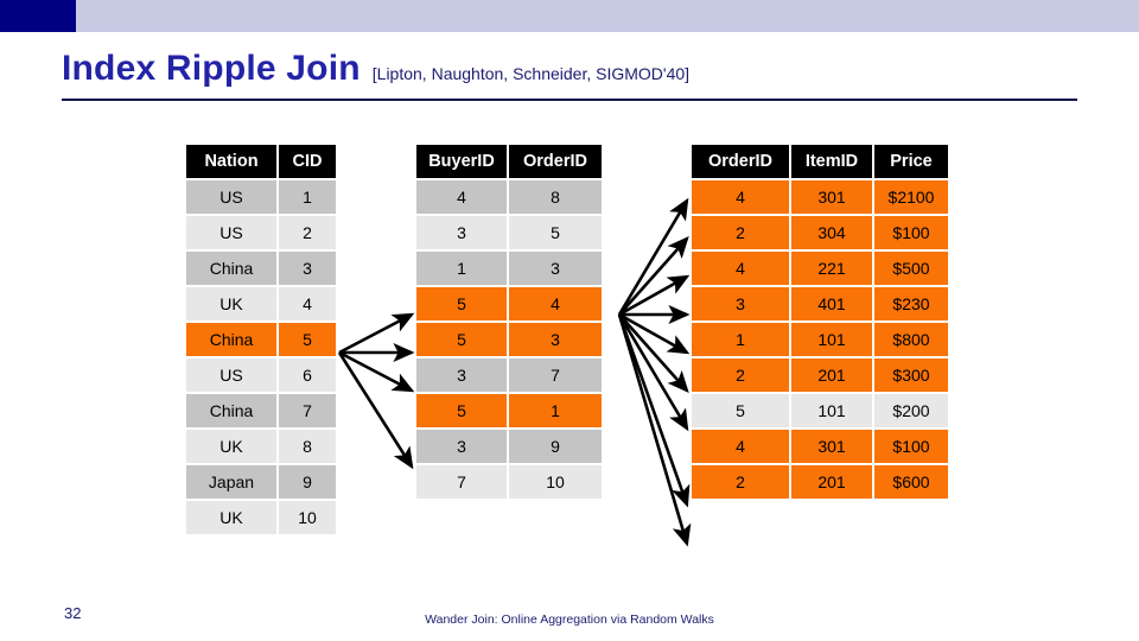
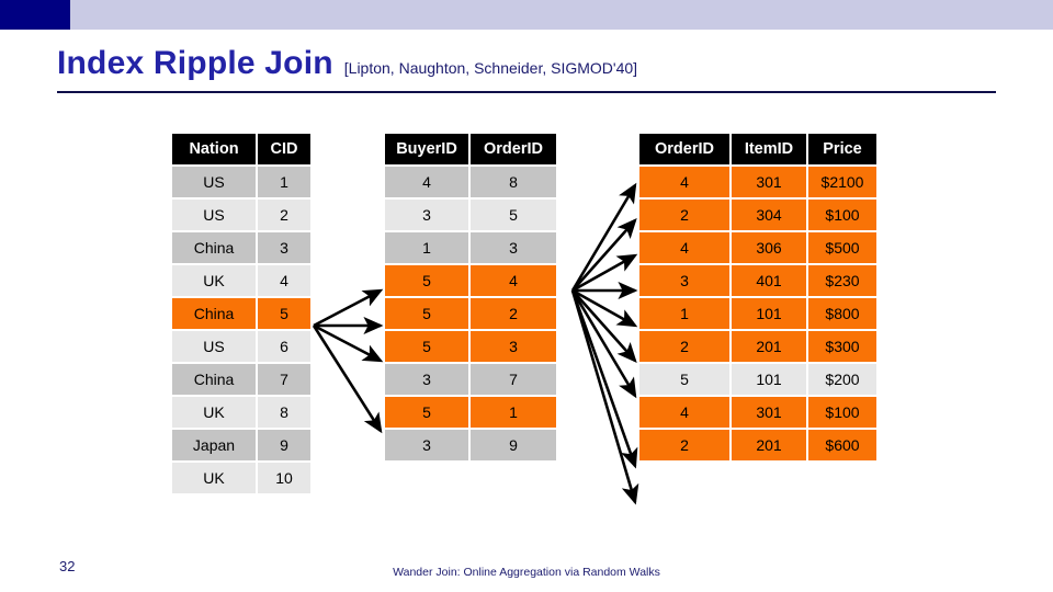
  Index Ripple Join
  [Lipton, Naughton, Schneider, SIGMOD'40]
  Nation	CID
  US	1
  US	2
  China	3
  UK	4
  China	5
  US	6
  China	7
  UK	8
  Japan	9
  UK	10
  BuyerID	OrderID
  4	8
  3	5
  1	3
  5	4
+ 5	2
  5	3
  3	7
  5	1
  3	9
- 7	10
  OrderID	ItemID	Price
  4	301	$2100
  2	304	$100
- 4	221	$500
+ 4	306	$500
  3	401	$230
  1	101	$800
  2	201	$300
  5	101	$200
  4	301	$100
  2	201	$600
  32
  Wander Join: Online Aggregation via Random Walks
